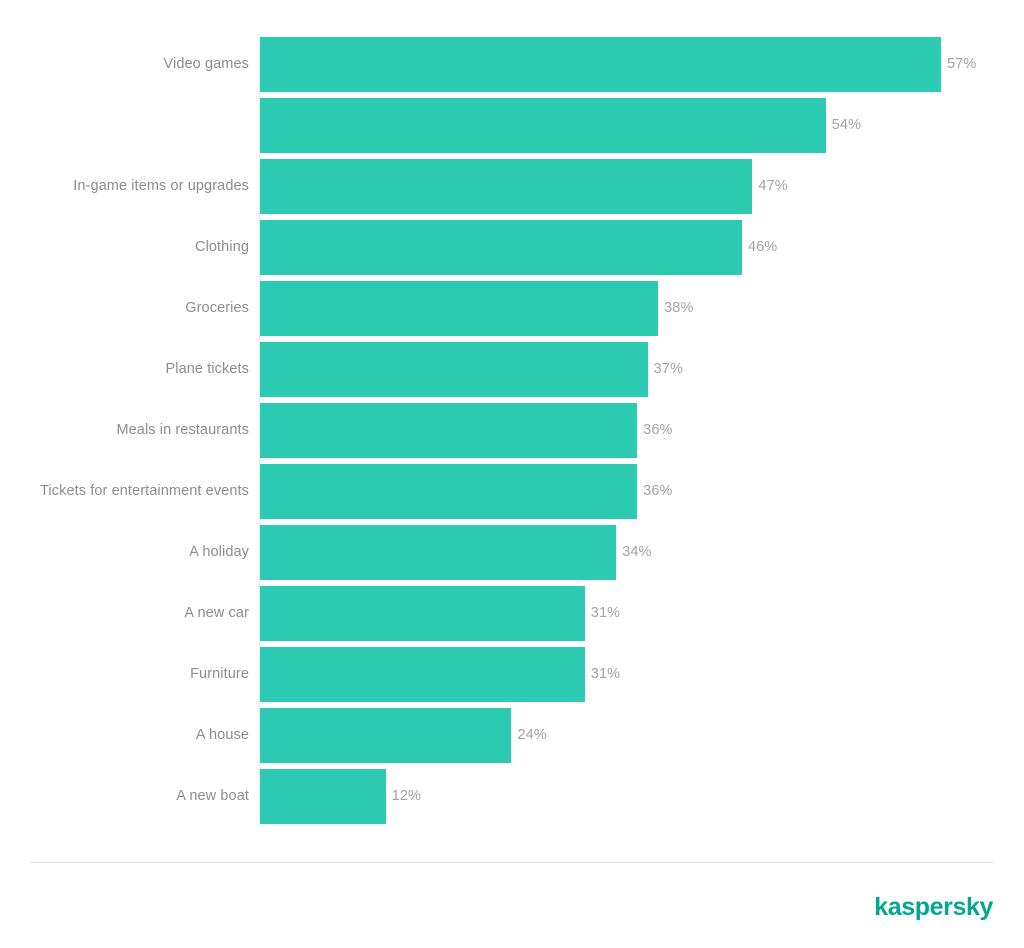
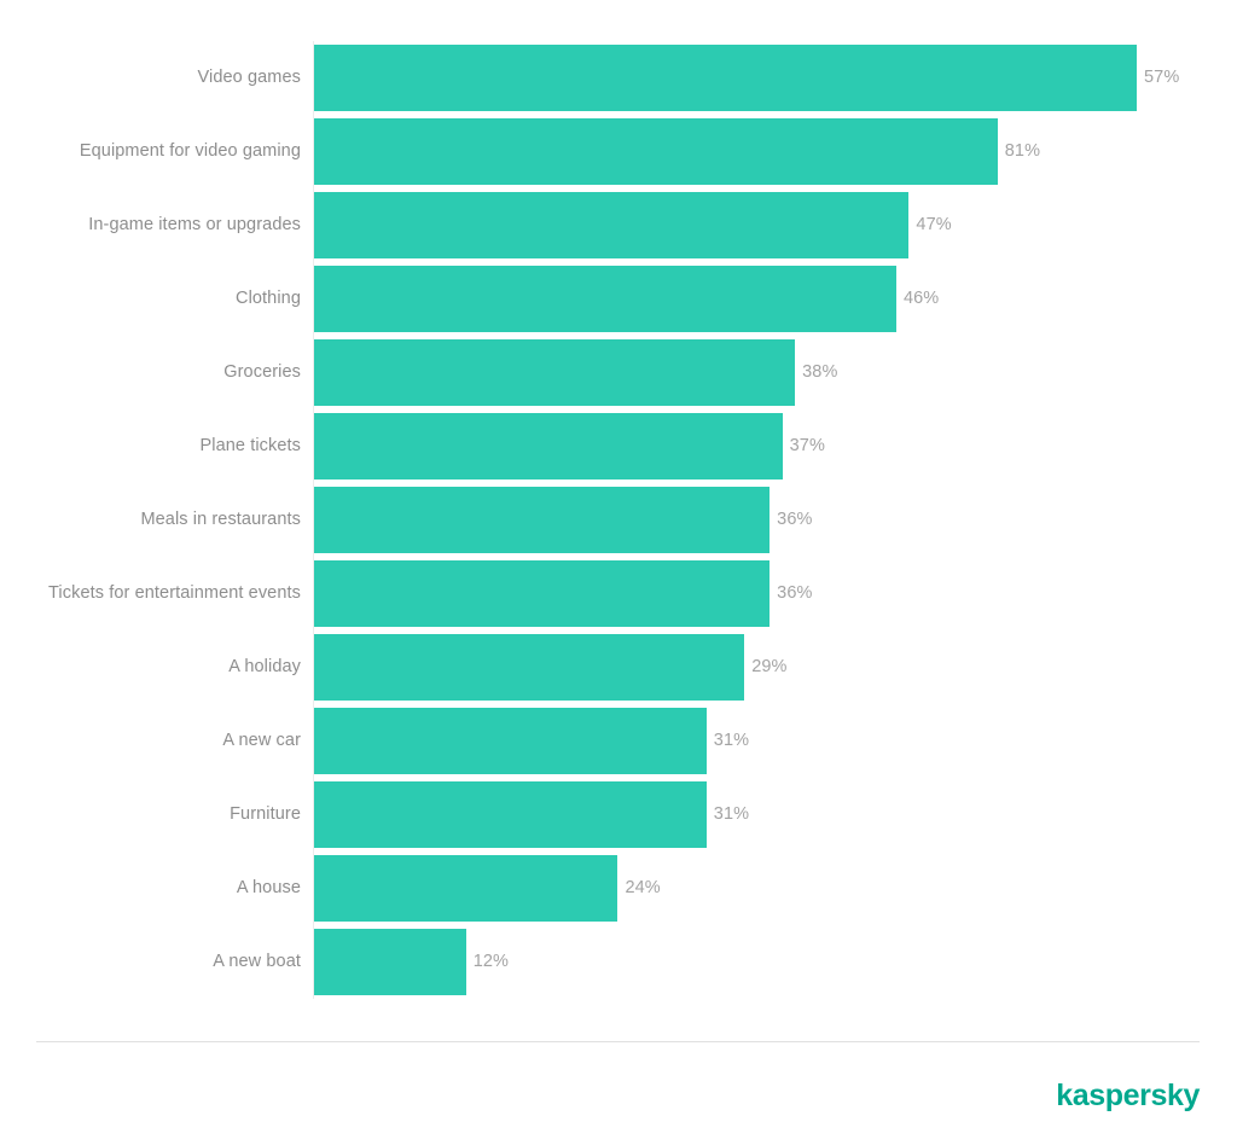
  Video games
  57%
+ Equipment for video gaming
- 54%
+ 81%
  In-game items or upgrades
  47%
  Clothing
  46%
  Groceries
  38%
  Plane tickets
  37%
  Meals in restaurants
  36%
  Tickets for entertainment events
  36%
  A holiday
- 34%
+ 29%
  A new car
  31%
  Furniture
  31%
  A house
  24%
  A new boat
  12%
  kaspersky
